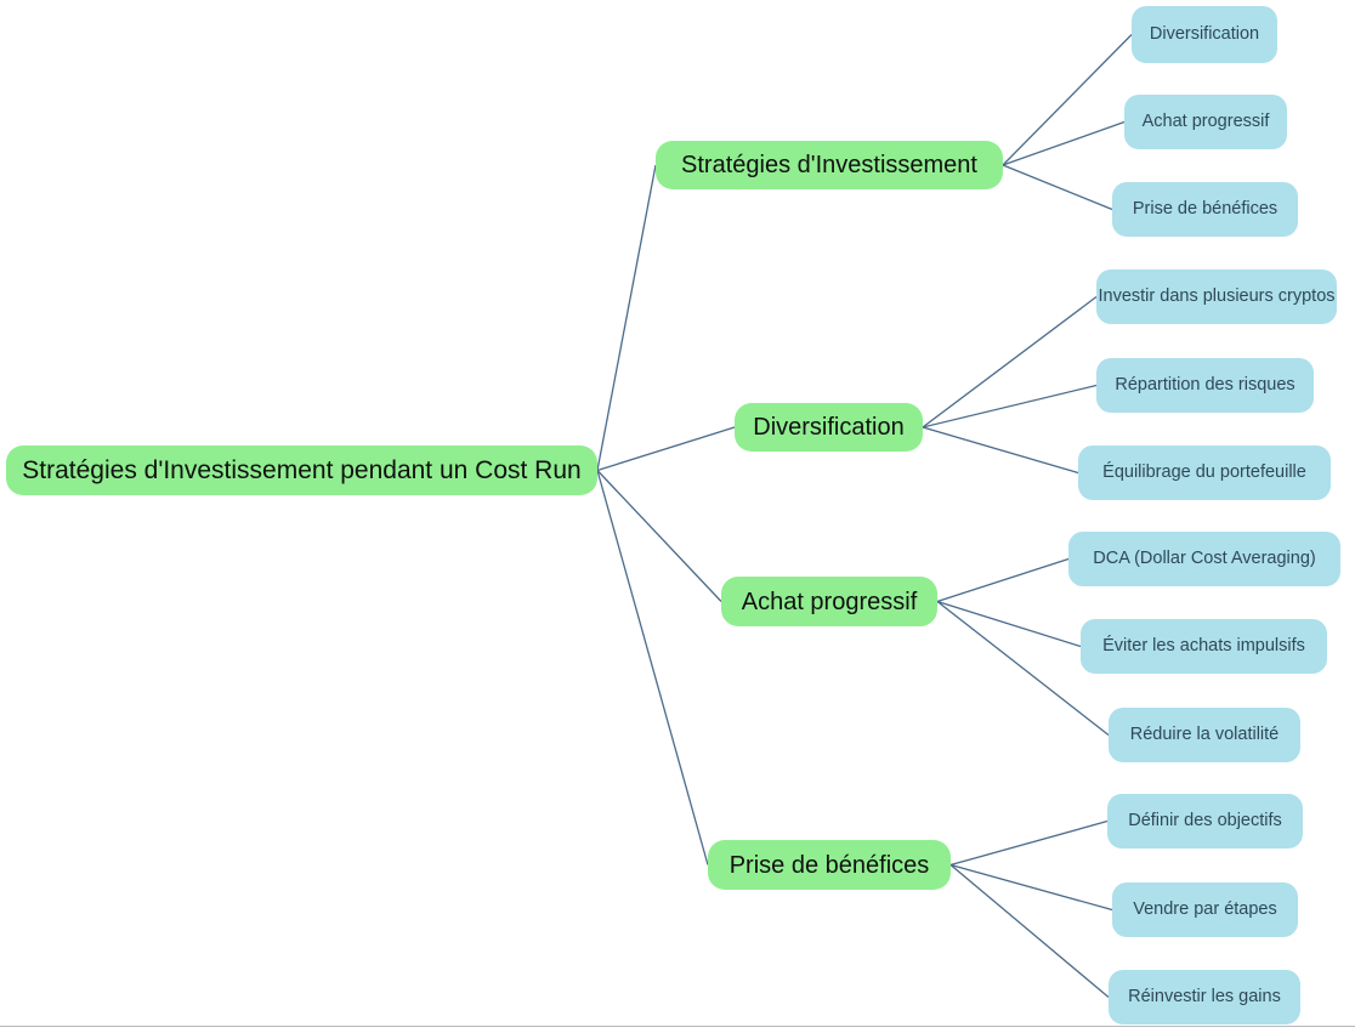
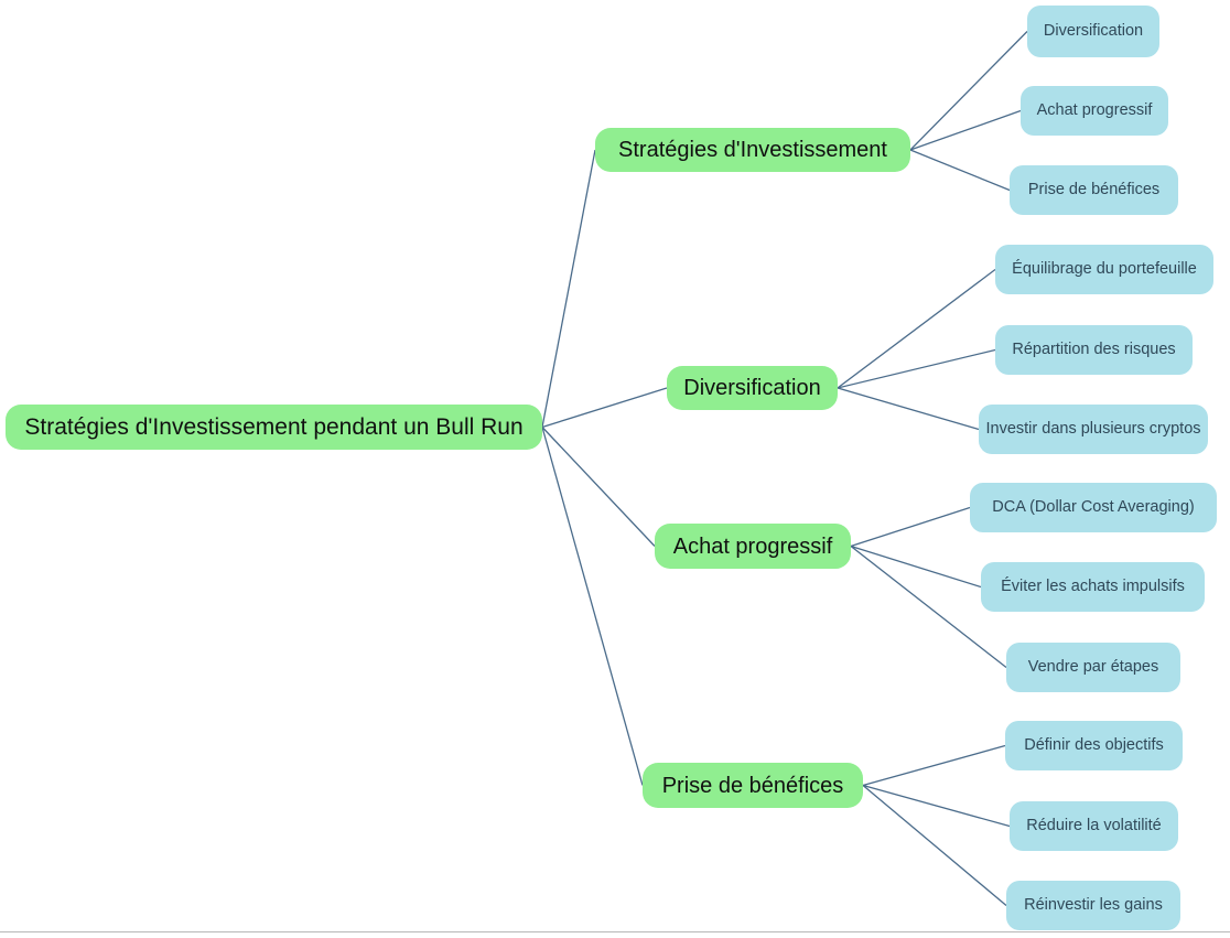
- Stratégies d'Investissement pendant un Cost Run
+ Stratégies d'Investissement pendant un Bull Run
  Stratégies d'Investissement
  Diversification
  Achat progressif
  Prise de bénéfices
  Diversification
- Investir dans plusieurs cryptos
+ Équilibrage du portefeuille
  Répartition des risques
- Équilibrage du portefeuille
+ Investir dans plusieurs cryptos
  Achat progressif
  DCA (Dollar Cost Averaging)
  Éviter les achats impulsifs
- Réduire la volatilité
+ Vendre par étapes
  Prise de bénéfices
  Définir des objectifs
- Vendre par étapes
+ Réduire la volatilité
  Réinvestir les gains
